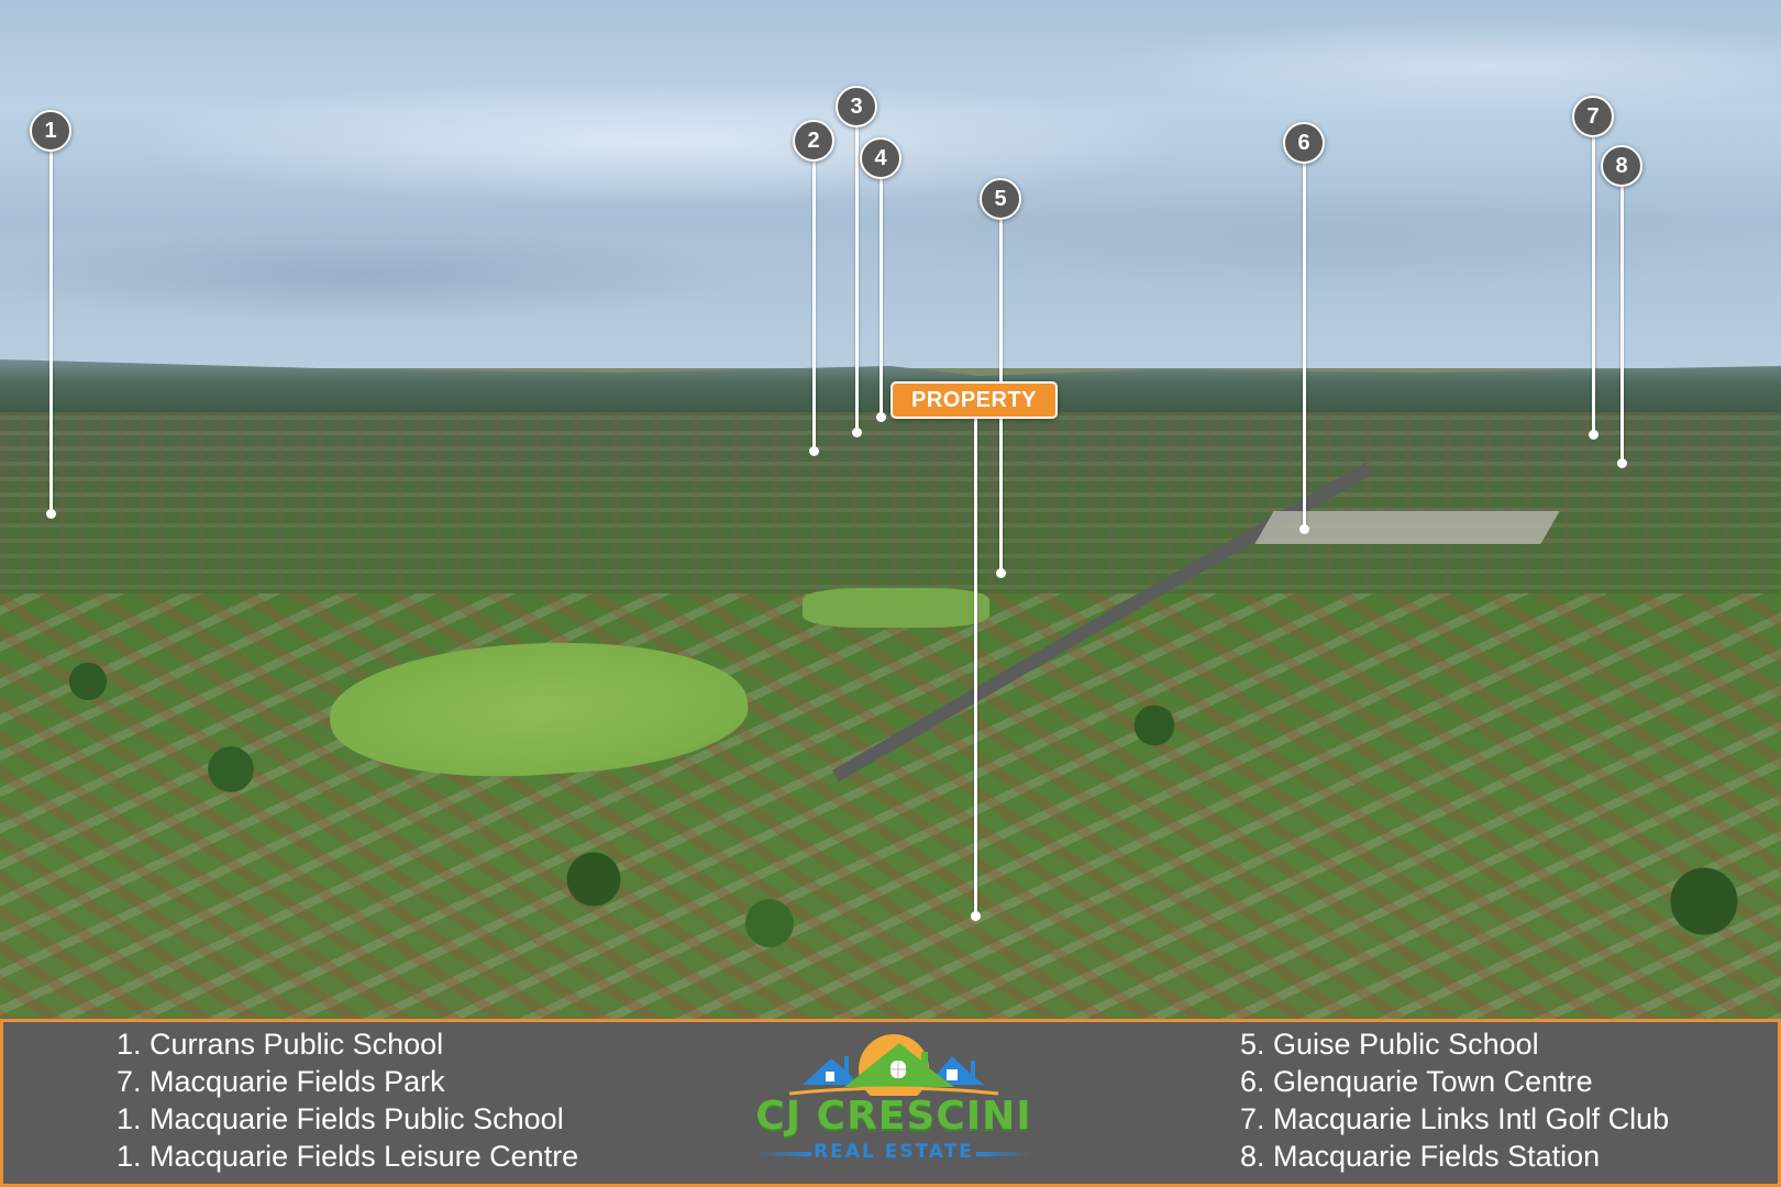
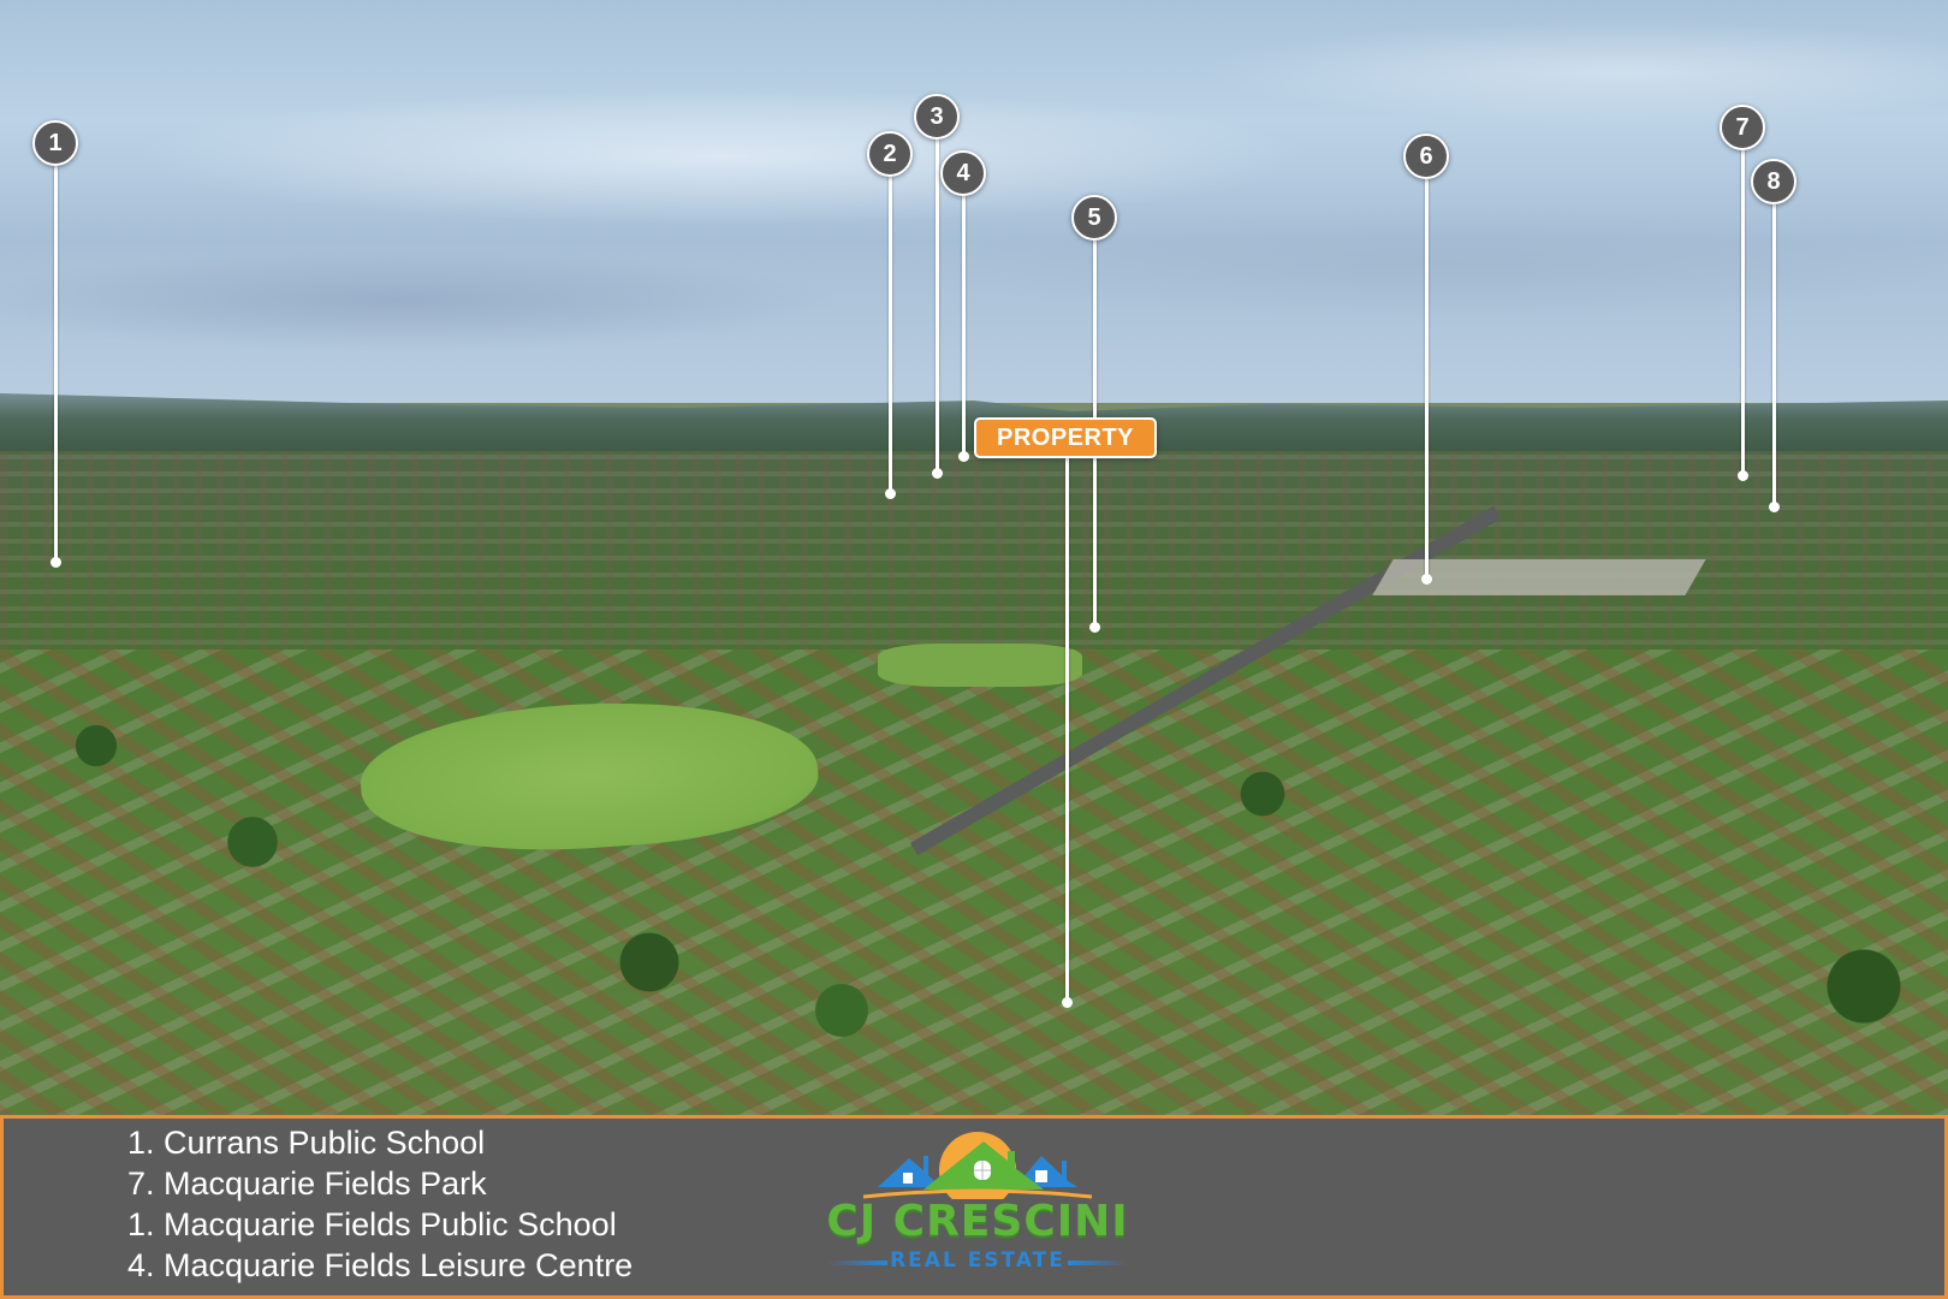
  1
  2
  3
  4
  5
  6
  7
  8
  PROPERTY
  1. Currans Public School
  7. Macquarie Fields Park
  1. Macquarie Fields Public School
- 1. Macquarie Fields Leisure Centre
+ 4. Macquarie Fields Leisure Centre
  CJ CRESCINI
  REAL ESTATE
- 5. Guise Public School
- 6. Glenquarie Town Centre
- 7. Macquarie Links Intl Golf Club
- 8. Macquarie Fields Station
